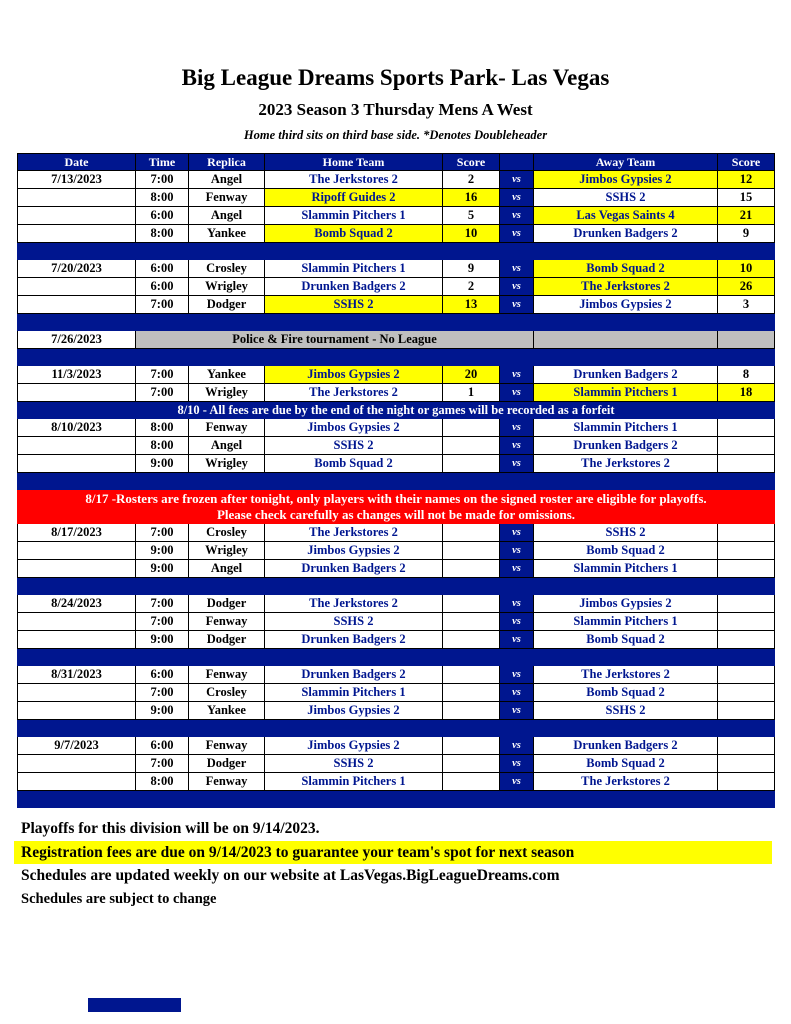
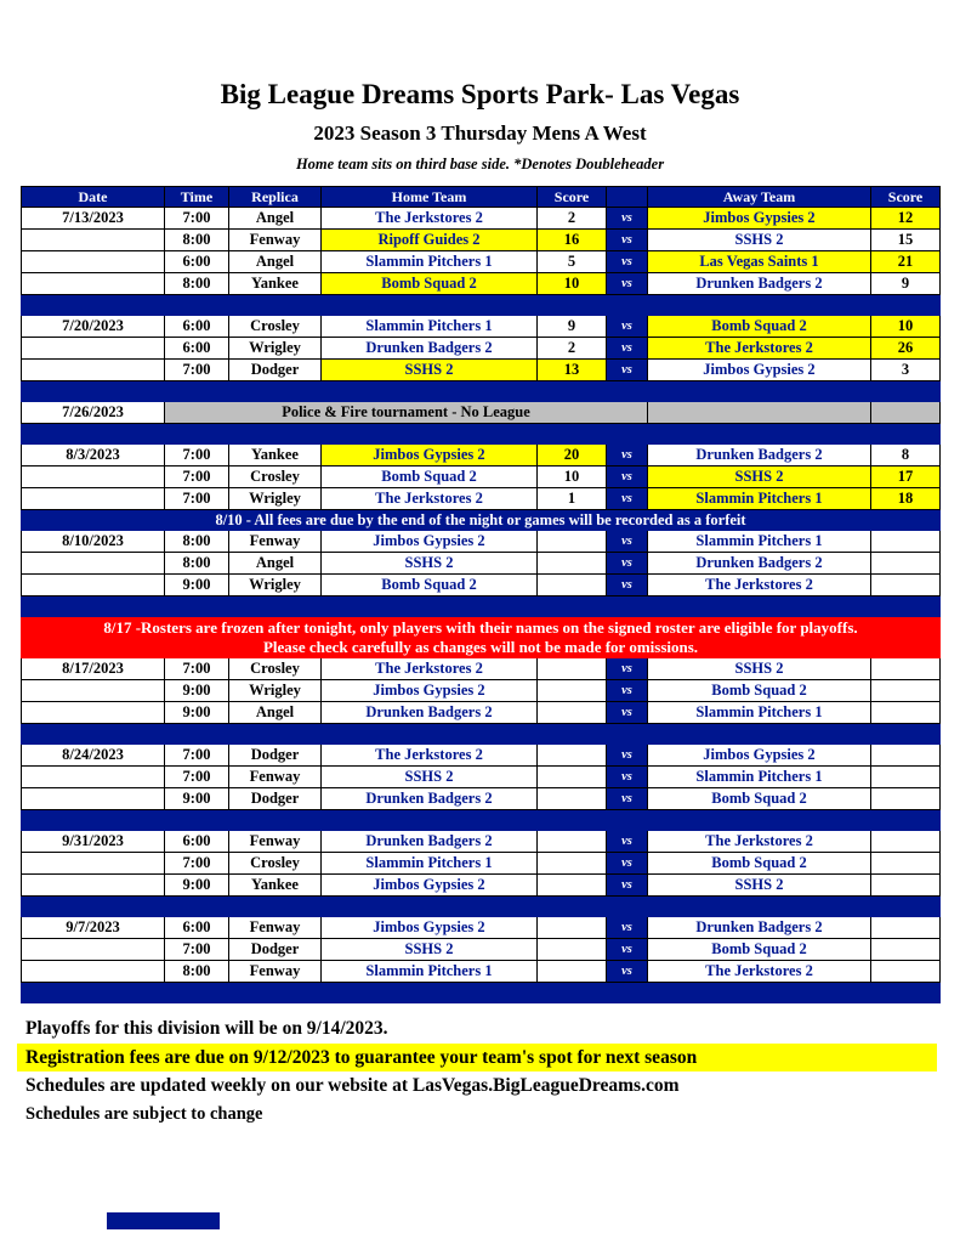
  Big League Dreams Sports Park- Las Vegas
  2023 Season 3 Thursday Mens A West
- Home third sits on third base side. *Denotes Doubleheader
+ Home team sits on third base side. *Denotes Doubleheader
  Date	Time	Replica	Home Team	Score		Away Team	Score
  7/13/2023	7:00	Angel	The Jerkstores 2	2	vs	Jimbos Gypsies 2	12
  	8:00	Fenway	Ripoff Guides 2	16	vs	SSHS 2	15
- 	6:00	Angel	Slammin Pitchers 1	5	vs	Las Vegas Saints 4	21
+ 	6:00	Angel	Slammin Pitchers 1	5	vs	Las Vegas Saints 1	21
  	8:00	Yankee	Bomb Squad 2	10	vs	Drunken Badgers 2	9
  7/20/2023	6:00	Crosley	Slammin Pitchers 1	9	vs	Bomb Squad 2	10
  	6:00	Wrigley	Drunken Badgers 2	2	vs	The Jerkstores 2	26
  	7:00	Dodger	SSHS 2	13	vs	Jimbos Gypsies 2	3
  7/26/2023	Police & Fire tournament - No League
- 11/3/2023	7:00	Yankee	Jimbos Gypsies 2	20	vs	Drunken Badgers 2	8
+ 8/3/2023	7:00	Yankee	Jimbos Gypsies 2	20	vs	Drunken Badgers 2	8
+ 	7:00	Crosley	Bomb Squad 2	10	vs	SSHS 2	17
  	7:00	Wrigley	The Jerkstores 2	1	vs	Slammin Pitchers 1	18
  8/10 - All fees are due by the end of the night or games will be recorded as a forfeit
  8/10/2023	8:00	Fenway	Jimbos Gypsies 2		vs	Slammin Pitchers 1
  	8:00	Angel	SSHS 2		vs	Drunken Badgers 2
  	9:00	Wrigley	Bomb Squad 2		vs	The Jerkstores 2
  8/17 -Rosters are frozen after tonight, only players with their names on the signed roster are eligible for playoffs.Please check carefully as changes will not be made for omissions.
  8/17/2023	7:00	Crosley	The Jerkstores 2		vs	SSHS 2
  	9:00	Wrigley	Jimbos Gypsies 2		vs	Bomb Squad 2
  	9:00	Angel	Drunken Badgers 2		vs	Slammin Pitchers 1
  8/24/2023	7:00	Dodger	The Jerkstores 2		vs	Jimbos Gypsies 2
  	7:00	Fenway	SSHS 2		vs	Slammin Pitchers 1
  	9:00	Dodger	Drunken Badgers 2		vs	Bomb Squad 2
- 8/31/2023	6:00	Fenway	Drunken Badgers 2		vs	The Jerkstores 2
+ 9/31/2023	6:00	Fenway	Drunken Badgers 2		vs	The Jerkstores 2
  	7:00	Crosley	Slammin Pitchers 1		vs	Bomb Squad 2
  	9:00	Yankee	Jimbos Gypsies 2		vs	SSHS 2
  9/7/2023	6:00	Fenway	Jimbos Gypsies 2		vs	Drunken Badgers 2
  	7:00	Dodger	SSHS 2		vs	Bomb Squad 2
  	8:00	Fenway	Slammin Pitchers 1		vs	The Jerkstores 2
  Playoffs for this division will be on 9/14/2023.
- Registration fees are due on 9/14/2023 to guarantee your team's spot for next season
+ Registration fees are due on 9/12/2023 to guarantee your team's spot for next season
  Schedules are updated weekly on our website at LasVegas.BigLeagueDreams.com
  Schedules are subject to change
